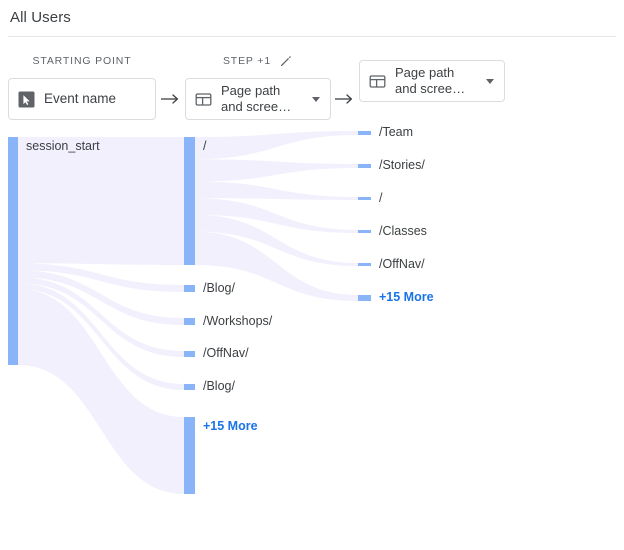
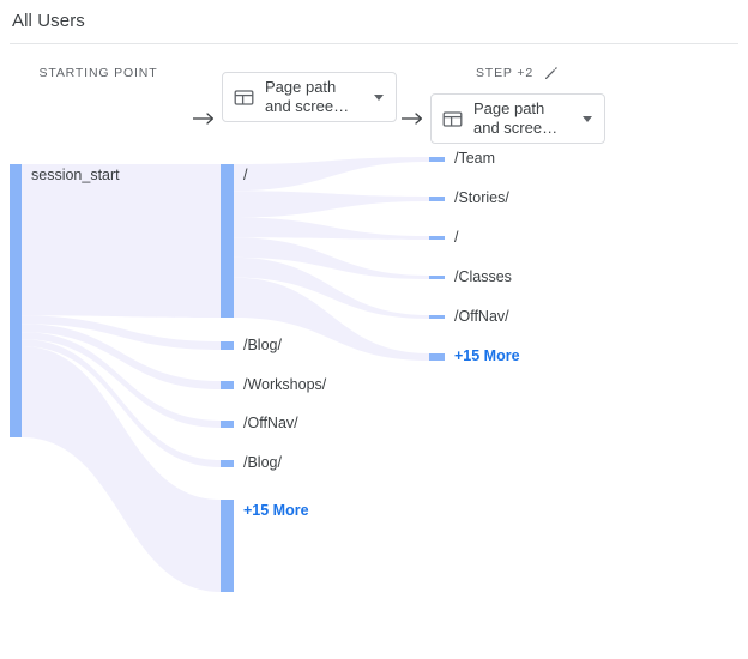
  All Users
  STARTING POINT
- Event name
- STEP +1
  Page path
  and scree…
+ STEP +2
  Page path
  and scree…
  session_start
  /
  /Blog/
  /Workshops/
  /OffNav/
  /Blog/
  +15 More
  /Team
  /Stories/
  /
  /Classes
  /OffNav/
  +15 More
